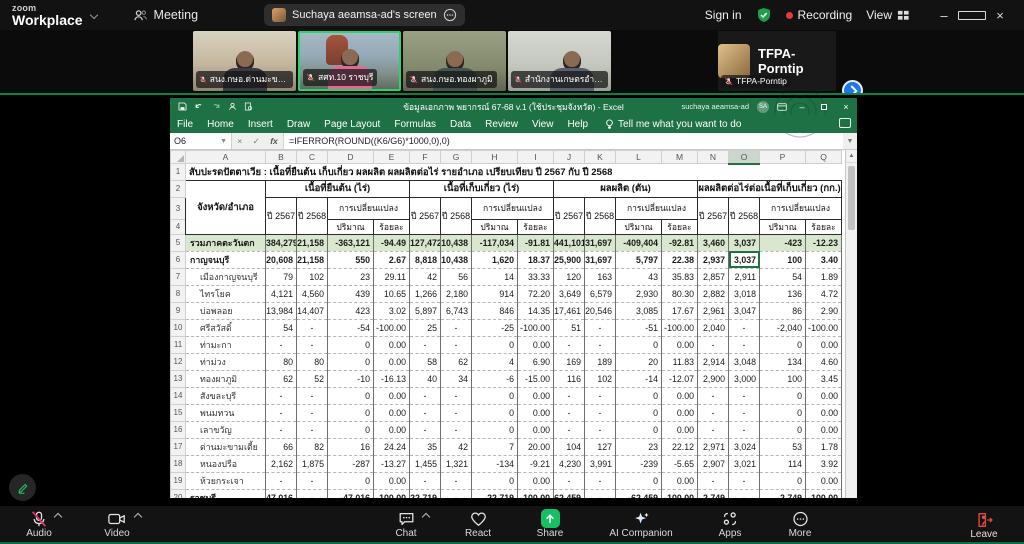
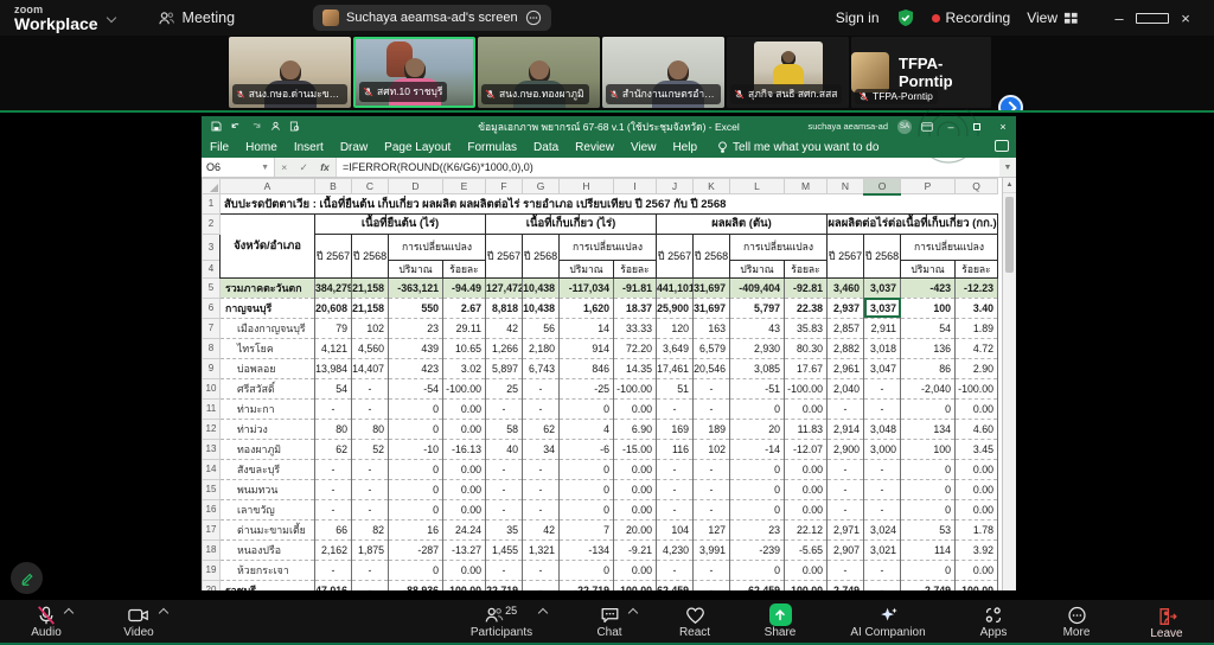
  zoom
  Workplace
  Meeting
  Suchaya aeamsa-ad's screen
  Sign in
  Recording
  View
  –
  ×
  สนง.กษอ.ด่านมะขาม
  สศท.10 ราชบุรี
  สนง.กษอ.ทองผาภูมิ
  สำนักงานเกษตรอำเภ
+ สุภกิจ สนธิ สศก.สสส
  TFPA-Porntip
  TFPA-Porntip
  ข้อมูลเอกภาพ พยากรณ์ 67-68 v.1 (ใช้ประชุมจังหวัด) - Excel
  suchaya aeamsa-ad
  –
  ×
  File
  Home
  Insert
  Draw
  Page Layout
  Formulas
  Data
  Review
  View
  Help
  Tell me what you want to do
  O6
  ×
  ✓
  fx
  =IFERROR(ROUND((K6/G6)*1000,0),0)
  	A	B	C	D	E	F	G	H	I	J	K	L	M	N	O	P	Q
  1	สับปะรดปัตตาเวีย : เนื้อที่ยืนต้น เก็บเกี่ยว ผลผลิต ผลผลิตต่อไร่ รายอำเภอ เปรียบเทียบ ปี 2567 กับ ปี 2568
  2	จังหวัด/อำเภอ	เนื้อที่ยืนต้น (ไร่)	เนื้อที่เก็บเกี่ยว (ไร่)	ผลผลิต (ตัน)	ผลผลิตต่อไร่ต่อเนื้อที่เก็บเกี่ยว (กก.)
  3	ปี 2567	ปี 2568	การเปลี่ยนแปลง	ปี 2567	ปี 2568	การเปลี่ยนแปลง	ปี 2567	ปี 2568	การเปลี่ยนแปลง	ปี 2567	ปี 2568	การเปลี่ยนแปลง
  4	ปริมาณ	ร้อยละ	ปริมาณ	ร้อยละ	ปริมาณ	ร้อยละ	ปริมาณ	ร้อยละ
  5	รวมภาคตะวันตก	384,279	21,158	-363,121	-94.49	127,472	10,438	-117,034	-91.81	441,101	31,697	-409,404	-92.81	3,460	3,037	-423	-12.23
  6	กาญจนบุรี	20,608	21,158	550	2.67	8,818	10,438	1,620	18.37	25,900	31,697	5,797	22.38	2,937	3,037	100	3.40
  7	เมืองกาญจนบุรี	79	102	23	29.11	42	56	14	33.33	120	163	43	35.83	2,857	2,911	54	1.89
  8	ไทรโยค	4,121	4,560	439	10.65	1,266	2,180	914	72.20	3,649	6,579	2,930	80.30	2,882	3,018	136	4.72
  9	บ่อพลอย	13,984	14,407	423	3.02	5,897	6,743	846	14.35	17,461	20,546	3,085	17.67	2,961	3,047	86	2.90
  10	ศรีสวัสดิ์	54	-	-54	-100.00	25	-	-25	-100.00	51	-	-51	-100.00	2,040	-	-2,040	-100.00
  11	ท่ามะกา	-	-	0	0.00	-	-	0	0.00	-	-	0	0.00	-	-	0	0.00
  12	ท่าม่วง	80	80	0	0.00	58	62	4	6.90	169	189	20	11.83	2,914	3,048	134	4.60
  13	ทองผาภูมิ	62	52	-10	-16.13	40	34	-6	-15.00	116	102	-14	-12.07	2,900	3,000	100	3.45
  14	สังขละบุรี	-	-	0	0.00	-	-	0	0.00	-	-	0	0.00	-	-	0	0.00
  15	พนมทวน	-	-	0	0.00	-	-	0	0.00	-	-	0	0.00	-	-	0	0.00
  16	เลาขวัญ	-	-	0	0.00	-	-	0	0.00	-	-	0	0.00	-	-	0	0.00
  17	ด่านมะขามเตี้ย	66	82	16	24.24	35	42	7	20.00	104	127	23	22.12	2,971	3,024	53	1.78
  18	หนองปรือ	2,162	1,875	-287	-13.27	1,455	1,321	-134	-9.21	4,230	3,991	-239	-5.65	2,907	3,021	114	3.92
  19	ห้วยกระเจา	-	-	0	0.00	-	-	0	0.00	-	-	0	0.00	-	-	0	0.00
- 20	ราชบุรี	47,016	-	-47,016	-100.00	22,719	-	-22,719	-100.00	62,459	-	-62,459	-100.00	2,749	-	-2,749	-100.00
+ 20	ราชบุรี	47,016	-	-88,936	-100.00	22,719	-	-22,719	-100.00	62,459	-	-62,459	-100.00	2,749	-	-2,749	-100.00
  Audio
  Video
+ 25
+ Participants
  Chat
  React
  Share
  AI Companion
  Apps
  More
  Leave
